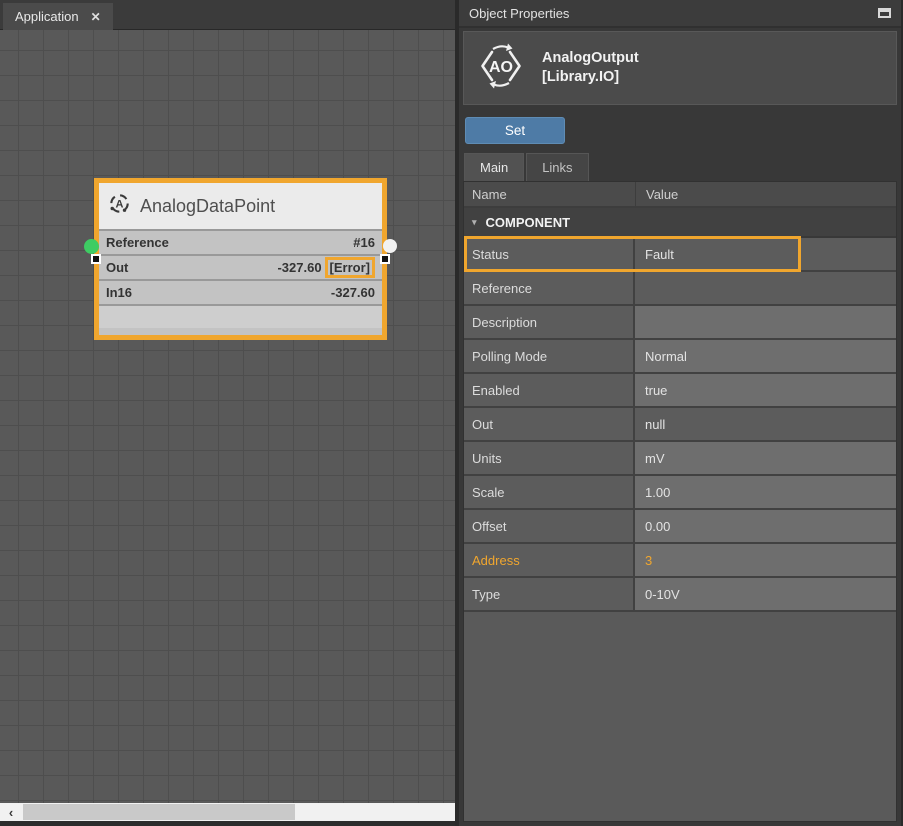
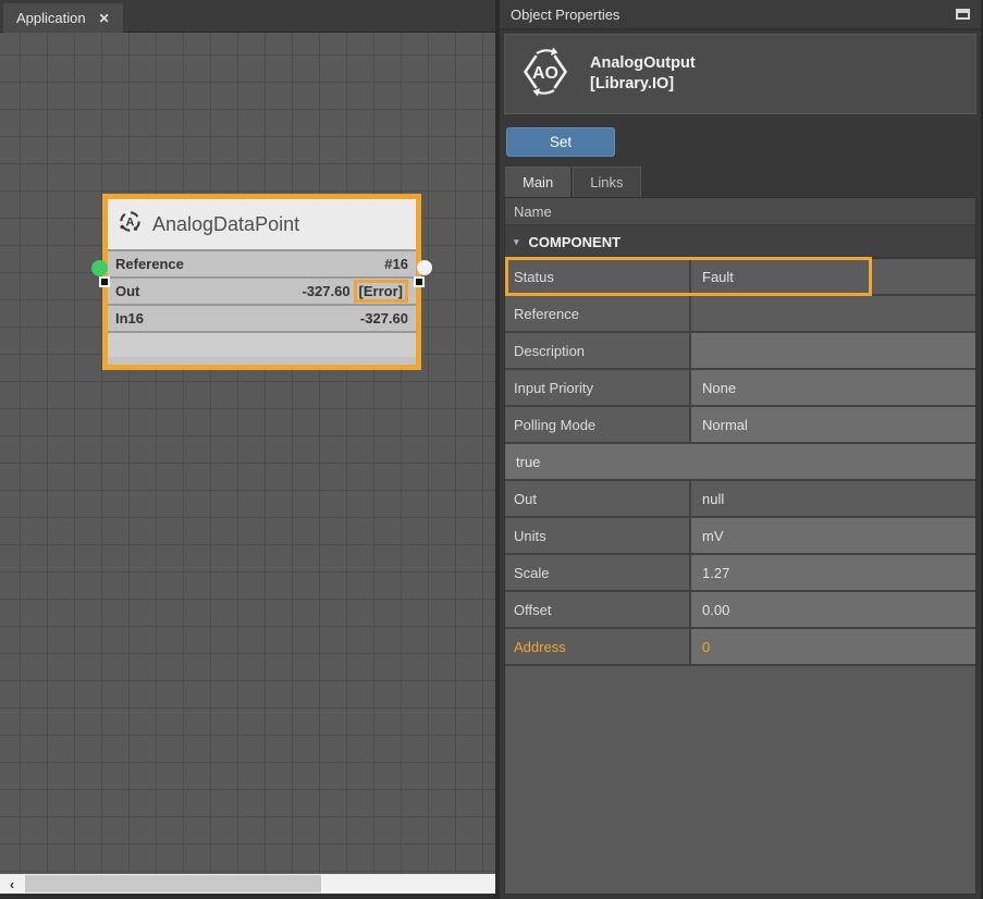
  Application
  ✕
  A
  AnalogDataPoint
  Reference
  #16
  Out
  -327.60
  [Error]
  In16
  -327.60
  ‹
  Object Properties
  AO
  AnalogOutput
  [Library.IO]
  Set
  Main
  Links
  Name
- Value
  ▾
  COMPONENT
  Status
  Fault
  Reference
  Description
+ Input Priority
+ None
  Polling Mode
  Normal
- Enabled
  true
  Out
  null
  Units
  mV
  Scale
- 1.00
+ 1.27
  Offset
  0.00
  Address
- 3
+ 0
- Type
- 0-10V
